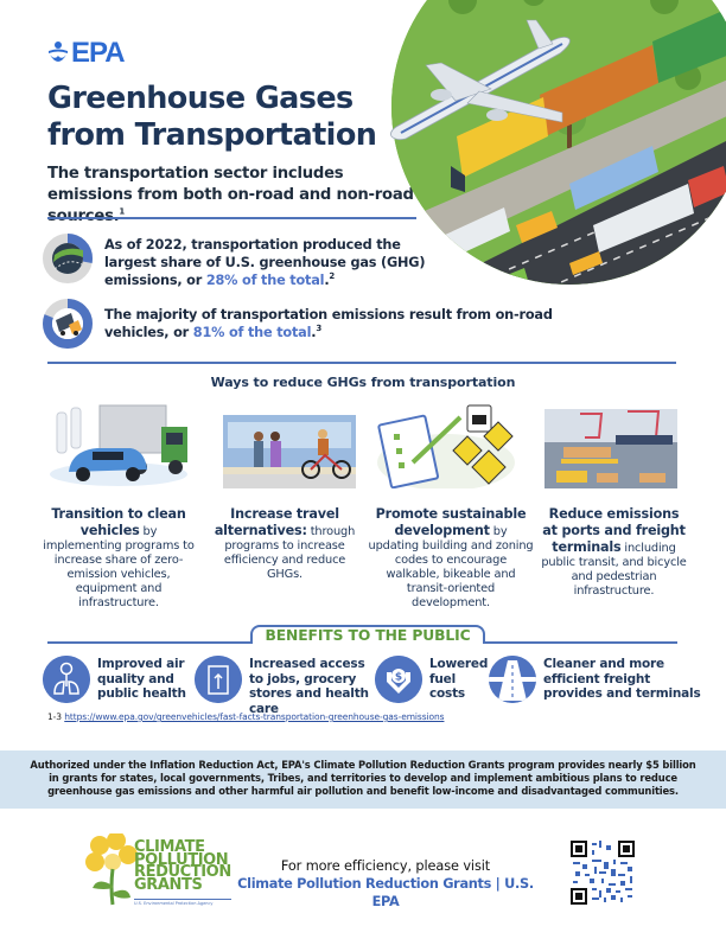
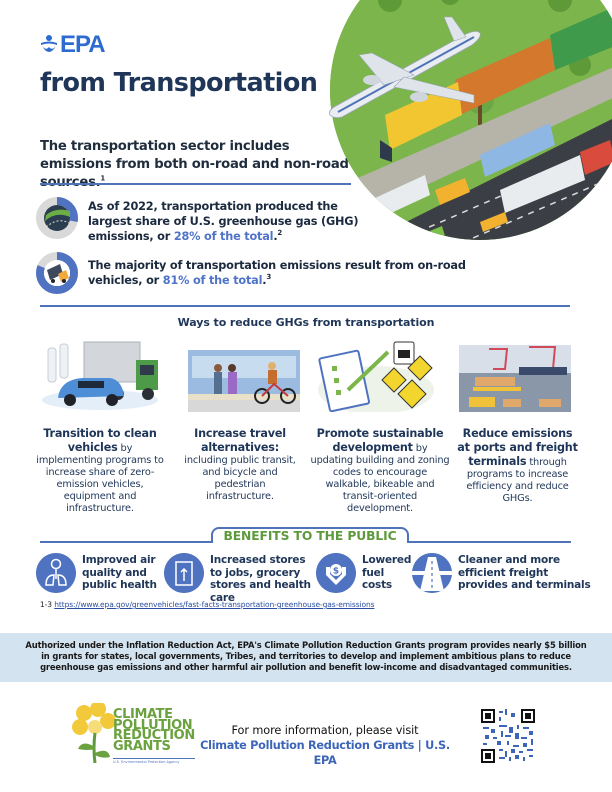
  EPA
- Greenhouse Gases
  from Transportation
  The transportation sector includes emissions from both on-road and non-road1
  As of 2022, transportation produced the largest share of U.S. greenhouse gas (GHG) emissions, or 28% of the total.2
  The majority of transportation emissions result from on-road vehicles, or 81% of the total.3
  Ways to reduce GHGs from transportation
  Transition to clean vehicles by implementing programs to increase share of zero-emission vehicles, equipment and infrastructure.
- Increase travel alternatives: through programs to increase efficiency and reduce GHGs.
+ Increase travel alternatives: including public transit, and bicycle and pedestrian infrastructure.
  Promote sustainable development by updating building and zoning codes to encourage walkable, bikeable and transit-oriented development.
- Reduce emissions at ports and freight terminals including public transit, and bicycle and pedestrian infrastructure.
+ Reduce emissions at ports and freight terminals through programs to increase efficiency and reduce GHGs.
  BENEFITS TO THE PUBLIC
  Improved air quality and public health
- Increased access to jobs, grocery stores and health care
+ Increased stores to jobs, grocery stores and health care
  $
  Lowered fuel costs
  Cleaner and more efficient freight provides and terminals
  1-3 https://www.epa.gov/greenvehicles/fast-facts-transportation-greenhouse-gas-emissions
  Authorized under the Inflation Reduction Act, EPA's Climate Pollution Reduction Grants program provides nearly $5 billion in grants for states, local governments, Tribes, and territories to develop and implement ambitious plans to reduce greenhouse gas emissions and other harmful air pollution and benefit low-income and disadvantaged communities.
  CLIMATE
  POLLUTION
  REDUCTION
  GRANTS
- For more efficiency, please visit
+ For more information, please visit
  Climate Pollution Reduction Grants | U.S. EPA
